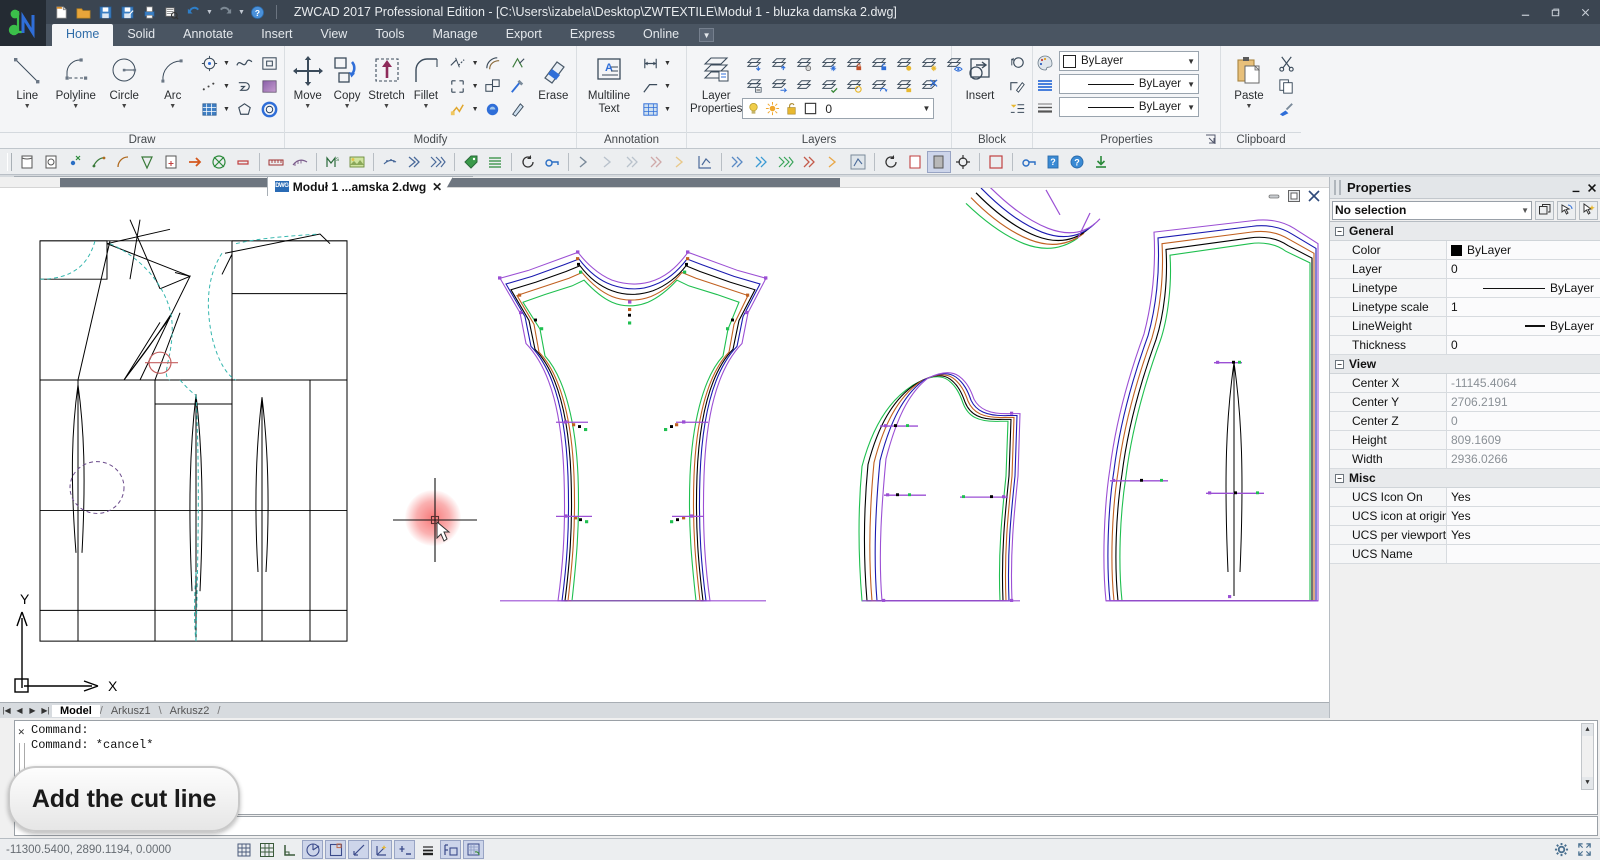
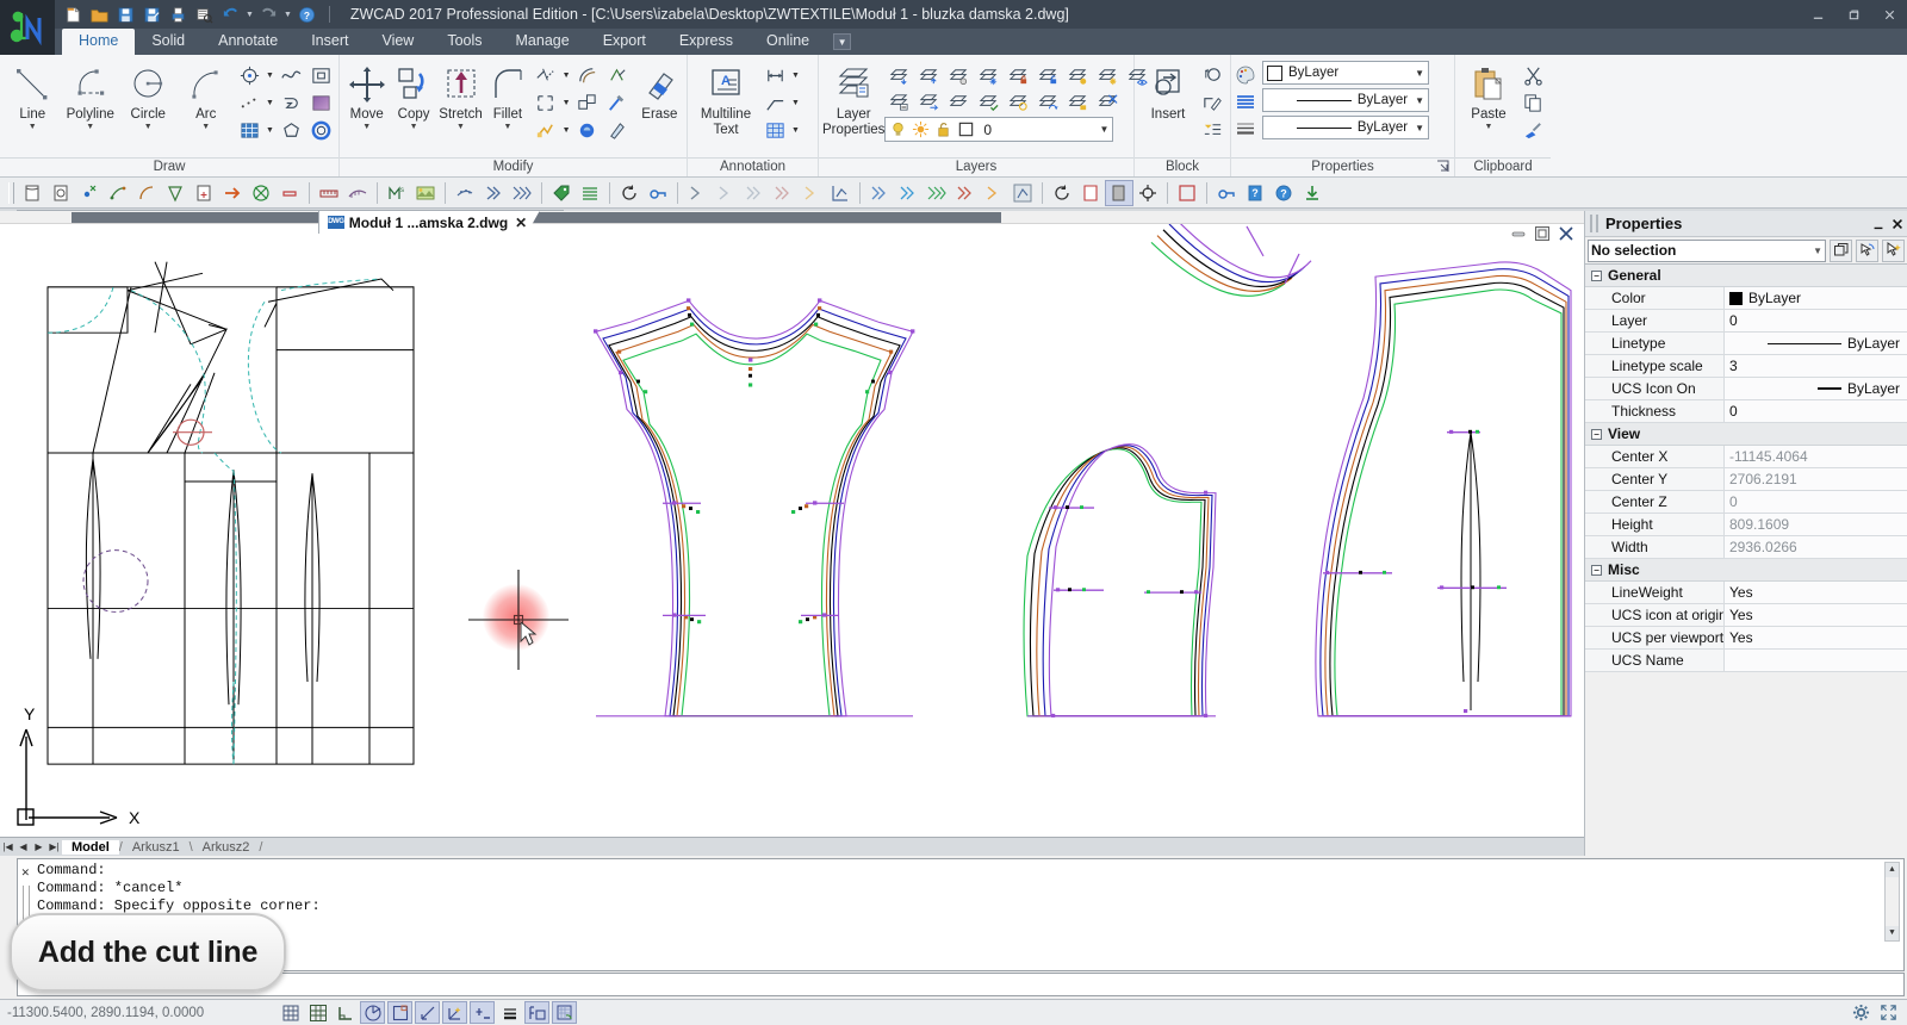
  ?
  ZWCAD 2017 Professional Edition - [C:\Users\izabela\Desktop\ZWTEXTILE\Moduł 1 - bluzka damska 2.dwg]
  Home
  Solid
  Annotate
  Insert
  View
  Tools
  Manage
  Export
  Express
  Online
  ▼
  Line
  Polyline
  Circle
  Arc
  Draw
  Move
  Copy
  Stretch
  Fillet
  Erase
  Modify
  A
  Multiline Text
  Annotation
  Layer Properties
  0
  ▼
  Layers
  Insert
  Block
  ByLayer
  ▼
  ByLayer
  ▼
  ByLayer
  ▼
  Properties
  Paste
  Clipboard
  ?
  ?
  Moduł 1 ...amska 2.dwg
  ✕
  Y
  X
  |◀
  ◀
  ▶
  ▶|
  Model
  /
  Arkusz1
  \
  Arkusz2
  /
  Properties
  No selection
  ▼
  −
  General
  Color
  ByLayer
  Layer
  0
  Linetype
  ByLayer
  Linetype scale
- 1
+ 3
- LineWeight
+ UCS Icon On
  ByLayer
  Thickness
  0
  −
  View
  Center X
  -11145.4064
  Center Y
  2706.2191
  Center Z
  0
  Height
  809.1609
  Width
  2936.0266
  −
  Misc
- UCS Icon On
+ LineWeight
  Yes
  UCS icon at origin
  Yes
  UCS per viewport
  Yes
  UCS Name
  ✕
  Command:
  Command: *cancel*
+ Command: Specify opposite corner:
  ▲
  ▼
  -11300.5400, 2890.1194, 0.0000
  Add the cut line
